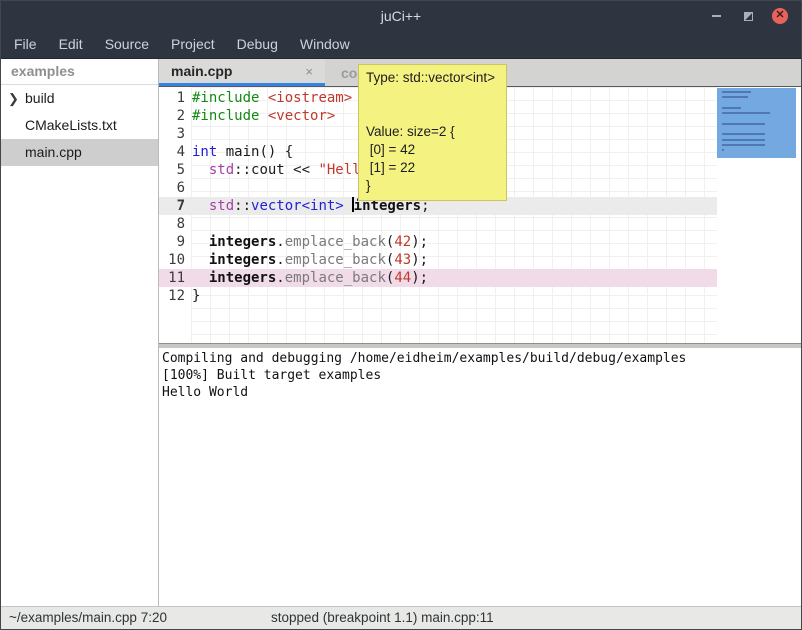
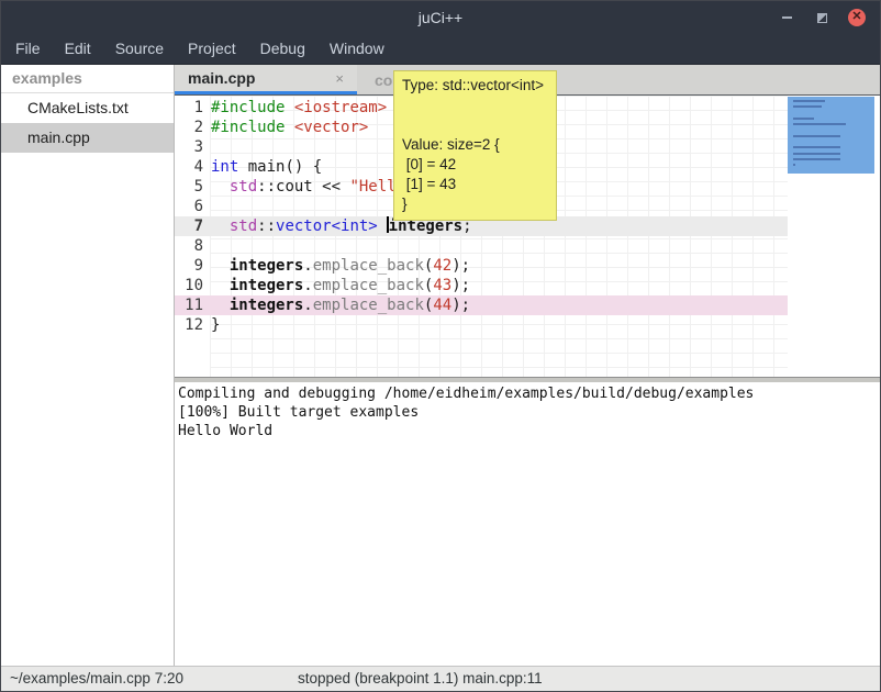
  juCi++
  ✕
  File
  Edit
  Source
  Project
  Debug
  Window
  examples
- ❯
- build
  CMakeLists.txt
  main.cpp
  main.cpp
  ×
  1
  #include <iostream>
  2
  #include <vector>
  3
  4
  int main() {
  5
  6
  7
  std::vector<int> integers;
  8
  9
  integers.emplace_back(42);
  10
  integers.emplace_back(43);
  11
  integers.emplace_back(44);
  12
  }
  Compiling and debugging /home/eidheim/examples/build/debug/examples
  [100%] Built target examples
  Hello World
  ~/examples/main.cpp 7:20
  stopped (breakpoint 1.1) main.cpp:11
  Type: std::vector<int>
  Value: size=2 {
  [0] = 42
- [1] = 22
+ [1] = 43
  }
